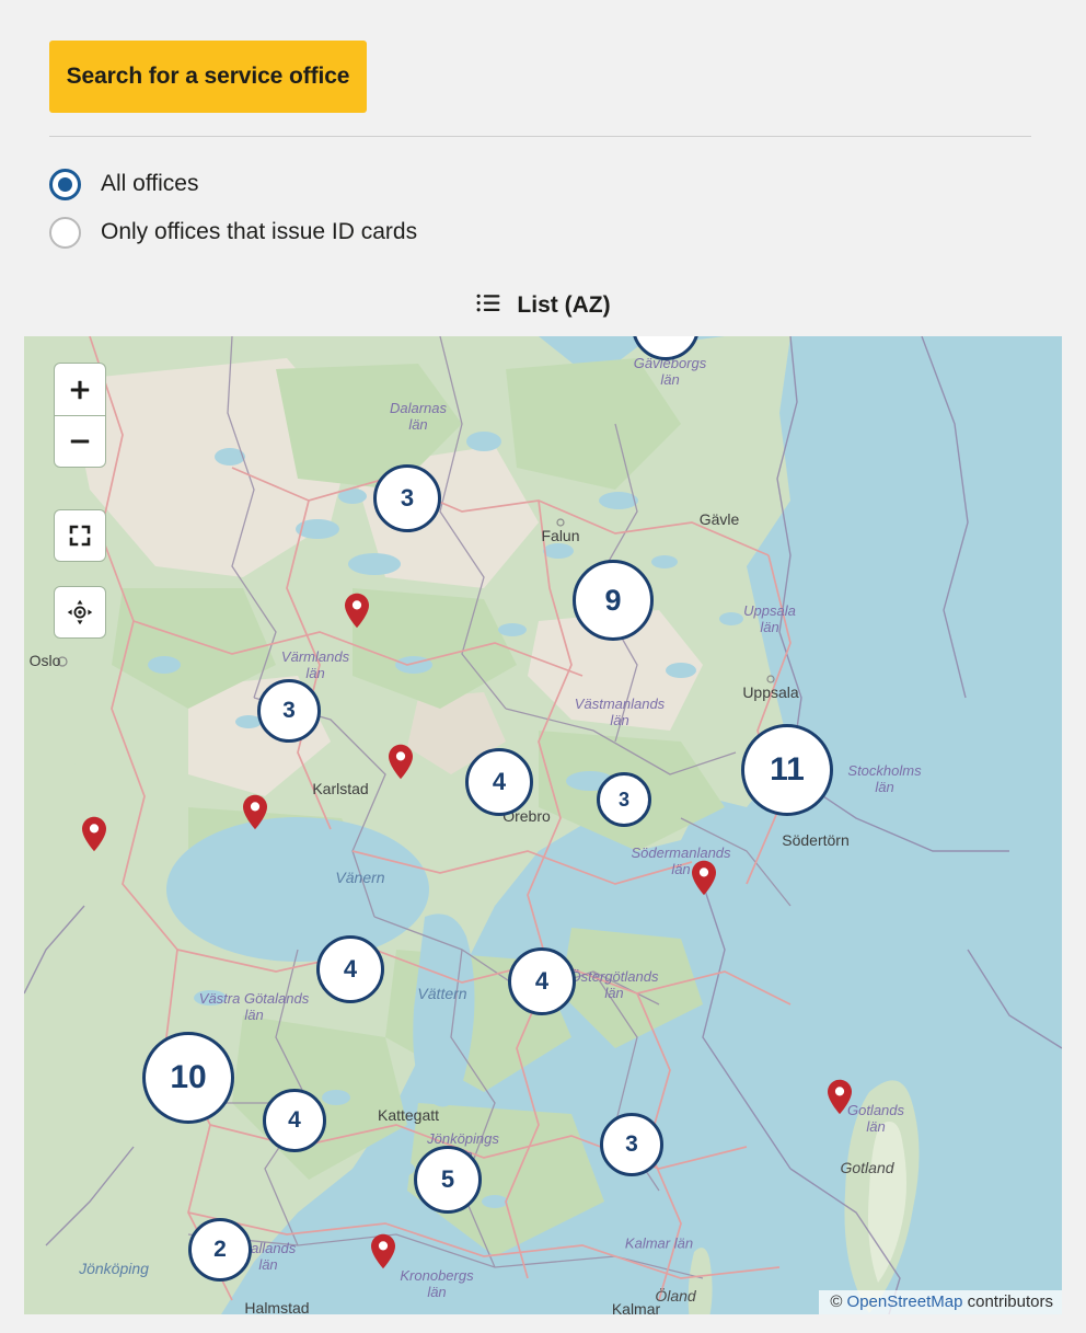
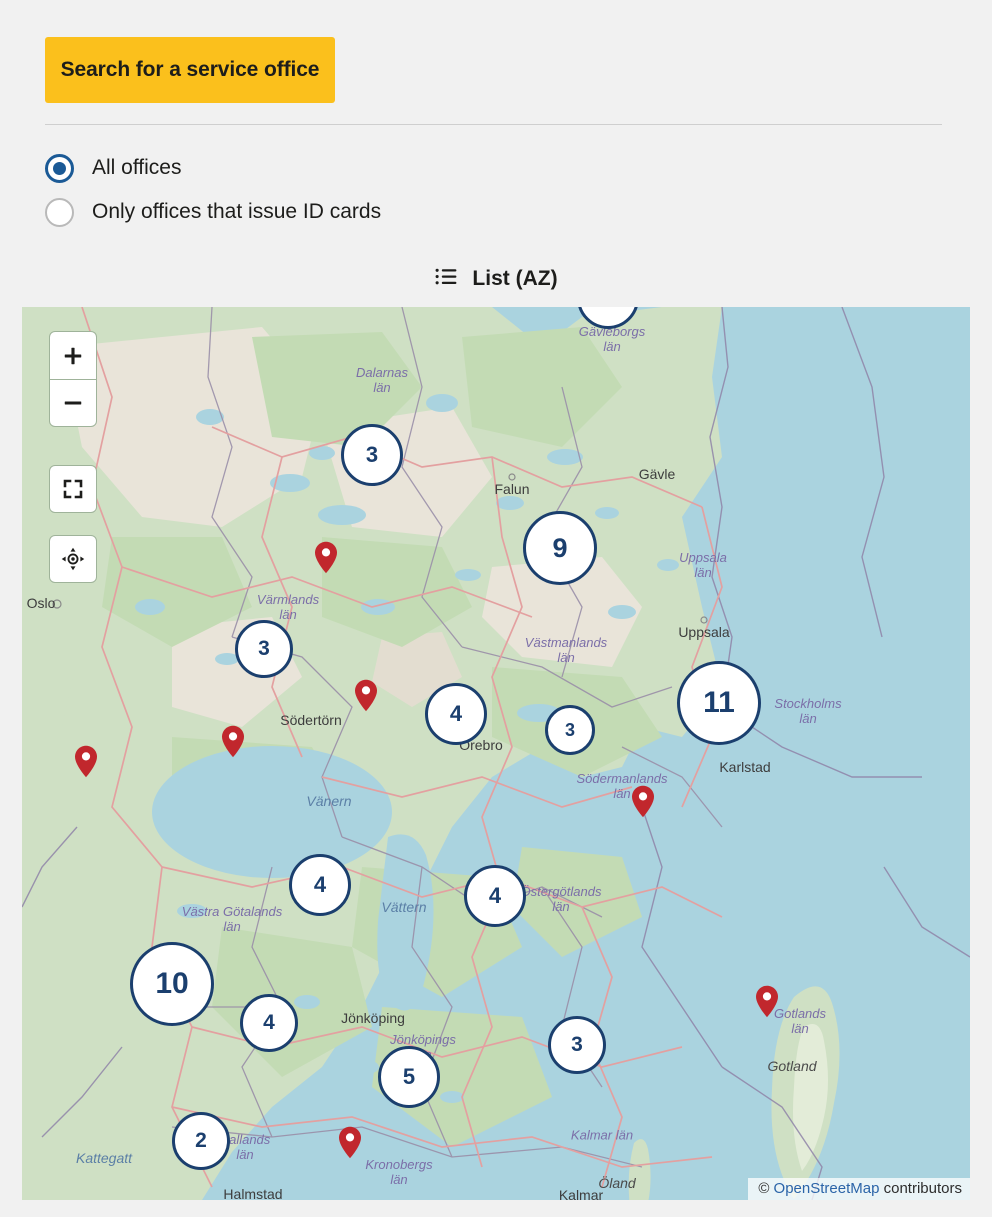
  Search for a service office
  All offices
  Only offices that issue ID cards
  List (AZ)
  Dalarnas
  län
  Gävleborgs
  län
  Värmlands
  län
  Västmanlands
  län
  Uppsala
  län
  Södermanlands
  län
  Stockholms
  län
  stergötlands
  län
  Västra Götalands
  län
  Jönköpings
  allands
  län
  Kronobergs
  län
  Kalmar län
  Gotlands
  län
  Falun
  Gävle
  Uppsala
- Karlstad
+ Södertörn
  Örebro
  Oslo
- Kattegatt
+ Jönköping
  Halmstad
  Kalmar
- Södertörn
+ Karlstad
  Vänern
  Vättern
- Jönköping
+ Kattegatt
  Gotland
  Öland
  3
  9
  3
  4
  3
  11
  4
  4
  10
  4
  3
  5
  2
  © OpenStreetMap contributors
